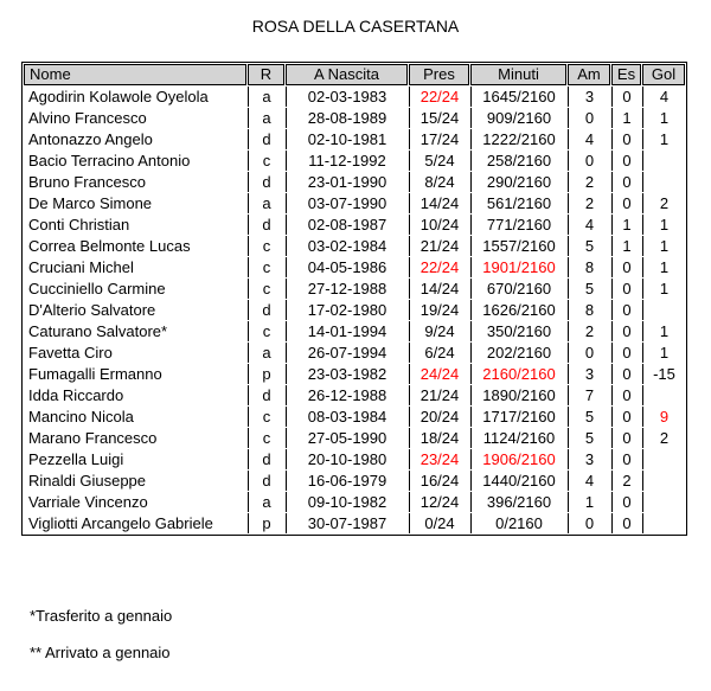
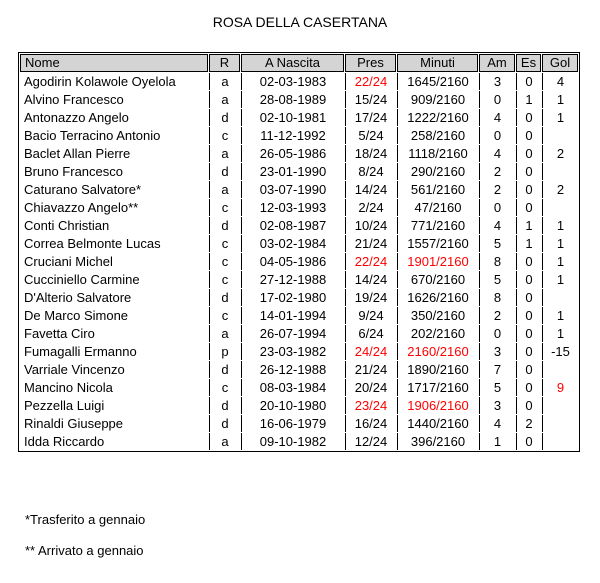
  ROSA DELLA CASERTANA
  Nome	R	A Nascita	Pres	Minuti	Am	Es	Gol
  Agodirin Kolawole Oyelola	a	02-03-1983	22/24	1645/2160	3	0	4
  Alvino Francesco	a	28-08-1989	15/24	909/2160	0	1	1
  Antonazzo Angelo	d	02-10-1981	17/24	1222/2160	4	0	1
  Bacio Terracino Antonio	c	11-12-1992	5/24	258/2160	0	0
+ Baclet Allan Pierre	a	26-05-1986	18/24	1118/2160	4	0	2
  Bruno Francesco	d	23-01-1990	8/24	290/2160	2	0
- De Marco Simone	a	03-07-1990	14/24	561/2160	2	0	2
+ Caturano Salvatore*	a	03-07-1990	14/24	561/2160	2	0	2
+ Chiavazzo Angelo**	c	12-03-1993	2/24	47/2160	0	0
  Conti Christian	d	02-08-1987	10/24	771/2160	4	1	1
  Correa Belmonte Lucas	c	03-02-1984	21/24	1557/2160	5	1	1
  Cruciani Michel	c	04-05-1986	22/24	1901/2160	8	0	1
  Cucciniello Carmine	c	27-12-1988	14/24	670/2160	5	0	1
  D'Alterio Salvatore	d	17-02-1980	19/24	1626/2160	8	0
- Caturano Salvatore*	c	14-01-1994	9/24	350/2160	2	0	1
+ De Marco Simone	c	14-01-1994	9/24	350/2160	2	0	1
  Favetta Ciro	a	26-07-1994	6/24	202/2160	0	0	1
  Fumagalli Ermanno	p	23-03-1982	24/24	2160/2160	3	0	-15
- Idda Riccardo	d	26-12-1988	21/24	1890/2160	7	0
+ Varriale Vincenzo	d	26-12-1988	21/24	1890/2160	7	0
  Mancino Nicola	c	08-03-1984	20/24	1717/2160	5	0	9
- Marano Francesco	c	27-05-1990	18/24	1124/2160	5	0	2
  Pezzella Luigi	d	20-10-1980	23/24	1906/2160	3	0
  Rinaldi Giuseppe	d	16-06-1979	16/24	1440/2160	4	2
- Varriale Vincenzo	a	09-10-1982	12/24	396/2160	1	0
+ Idda Riccardo	a	09-10-1982	12/24	396/2160	1	0
- Vigliotti Arcangelo Gabriele	p	30-07-1987	0/24	0/2160	0	0
  *Trasferito a gennaio
  ** Arrivato a gennaio
